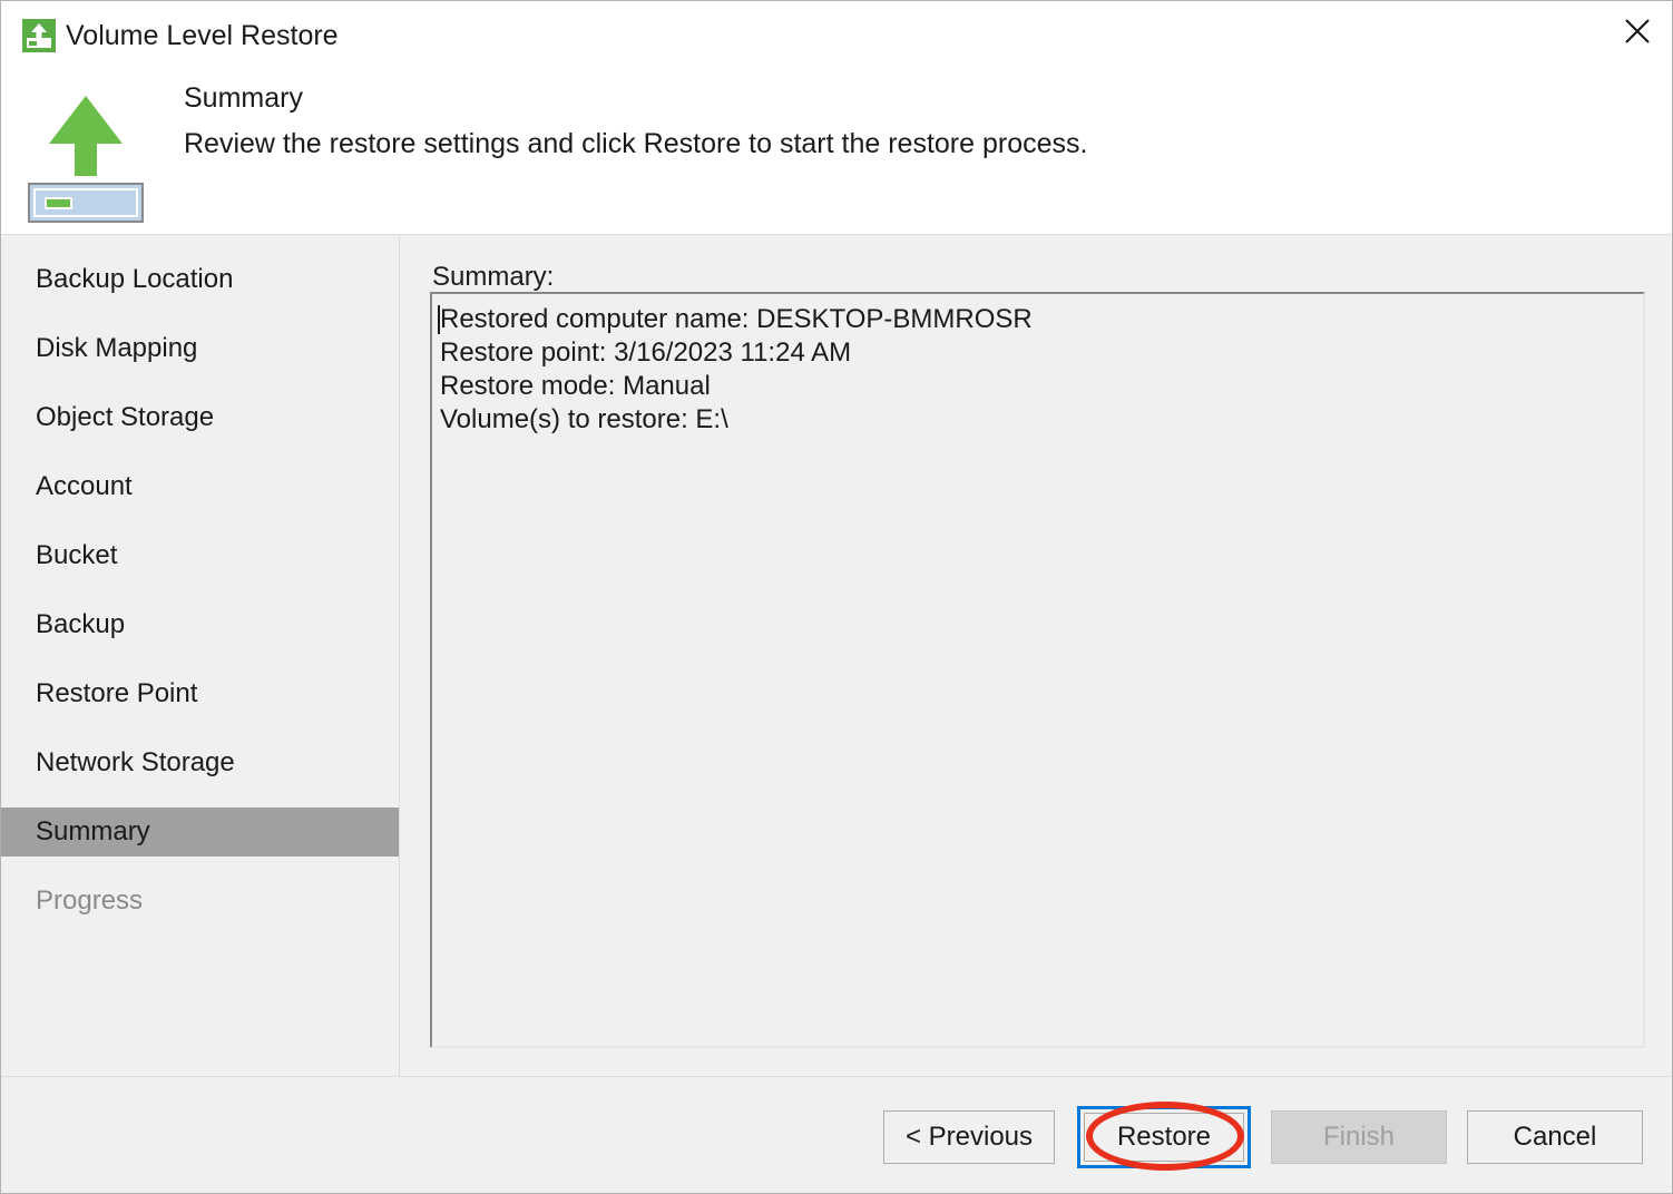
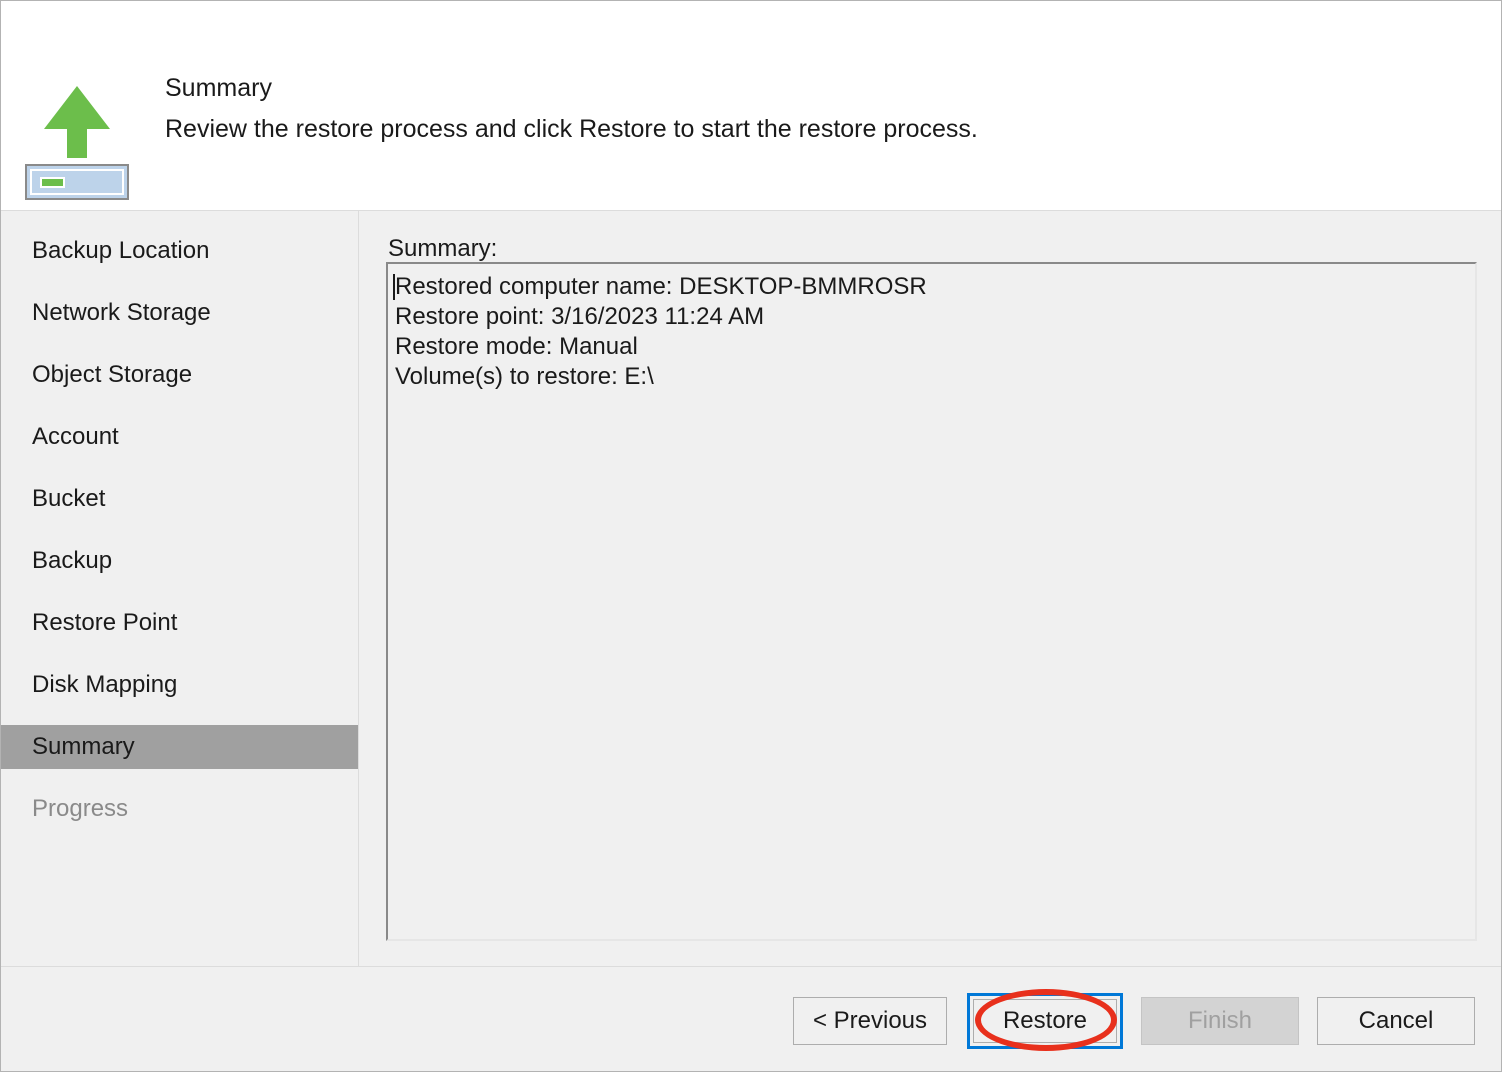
- Volume Level Restore
  Summary
- Review the restore settings and click Restore to start the restore process.
+ Review the restore process and click Restore to start the restore process.
  Backup Location
- Disk Mapping
+ Network Storage
  Object Storage
  Account
  Bucket
  Backup
  Restore Point
- Network Storage
+ Disk Mapping
  Summary
  Progress
  Summary:
  Restored computer name: DESKTOP-BMMROSR
  Restore point: 3/16/2023 11:24 AM
  Restore mode: Manual
  Volume(s) to restore: E:\
  < Previous
  Restore
  Finish
  Cancel
